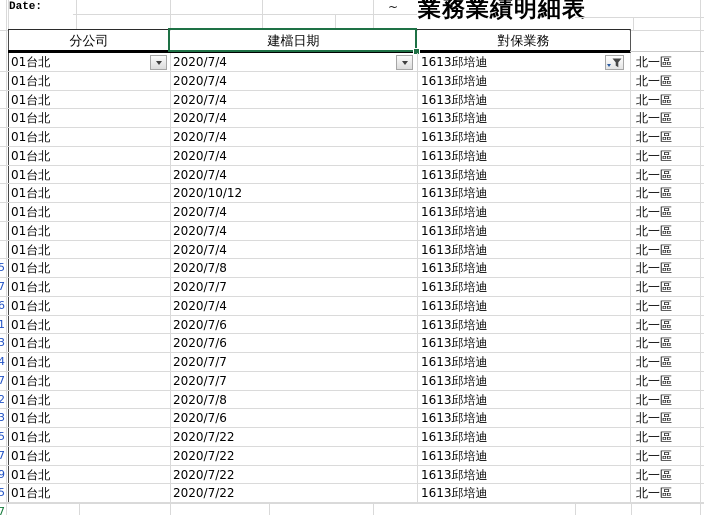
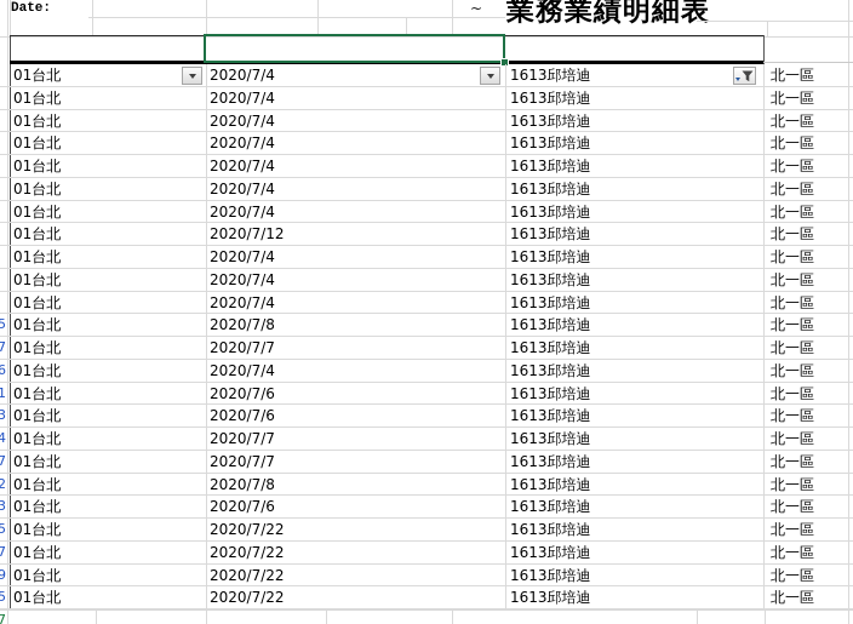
  Date:
  ~
  業務業績明細表
- 分公司
- 建檔日期
- 對保業務
  01台北
  2020/7/4
  1613邱培迪
  北一區
  01台北
  2020/7/4
  1613邱培迪
  北一區
  01台北
  2020/7/4
  1613邱培迪
  北一區
  01台北
  2020/7/4
  1613邱培迪
  北一區
  01台北
  2020/7/4
  1613邱培迪
  北一區
  01台北
  2020/7/4
  1613邱培迪
  北一區
  01台北
  2020/7/4
  1613邱培迪
  北一區
  01台北
- 2020/10/12
+ 2020/7/12
  1613邱培迪
  北一區
  01台北
  2020/7/4
  1613邱培迪
  北一區
  01台北
  2020/7/4
  1613邱培迪
  北一區
  01台北
  2020/7/4
  1613邱培迪
  北一區
  5
  01台北
  2020/7/8
  1613邱培迪
  北一區
  7
  01台北
  2020/7/7
  1613邱培迪
  北一區
  6
  01台北
  2020/7/4
  1613邱培迪
  北一區
  1
  01台北
  2020/7/6
  1613邱培迪
  北一區
  3
  01台北
  2020/7/6
  1613邱培迪
  北一區
  4
  01台北
  2020/7/7
  1613邱培迪
  北一區
  7
  01台北
  2020/7/7
  1613邱培迪
  北一區
  2
  01台北
  2020/7/8
  1613邱培迪
  北一區
  3
  01台北
  2020/7/6
  1613邱培迪
  北一區
  5
  01台北
  2020/7/22
  1613邱培迪
  北一區
  7
  01台北
  2020/7/22
  1613邱培迪
  北一區
  9
  01台北
  2020/7/22
  1613邱培迪
  北一區
  5
  01台北
  2020/7/22
  1613邱培迪
  北一區
  7
